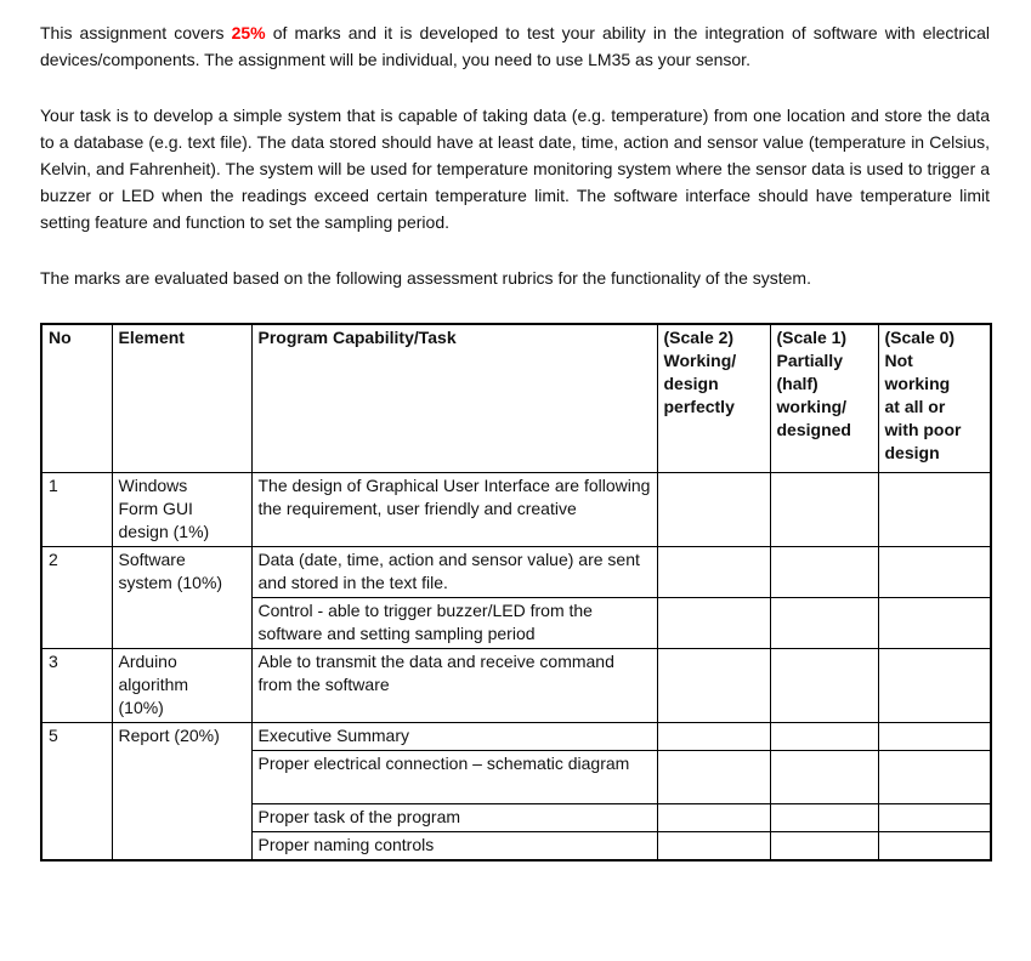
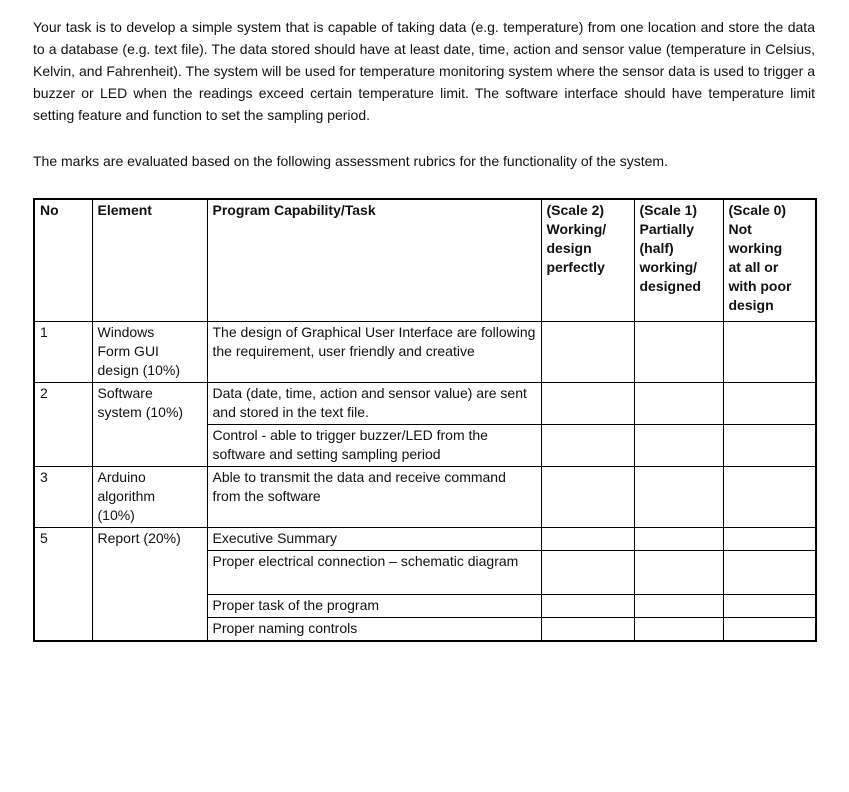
- This assignment covers 25% of marks and it is developed to test your ability in the integration of software with electrical devices/components. The assignment will be individual, you need to use LM35 as your sensor.
  Your task is to develop a simple system that is capable of taking data (e.g. temperature) from one location and store the data to a database (e.g. text file). The data stored should have at least date, time, action and sensor value (temperature in Celsius, Kelvin, and Fahrenheit). The system will be used for temperature monitoring system where the sensor data is used to trigger a buzzer or LED when the readings exceed certain temperature limit. The software interface should have temperature limit setting feature and function to set the sampling period.
  The marks are evaluated based on the following assessment rubrics for the functionality of the system.
  No	Element	Program Capability/Task	(Scale 2) Working/ design perfectly	(Scale 1) Partially (half) working/ designed	(Scale 0) Not working at all or with poor design
- 1	Windows Form GUI design (1%)	The design of Graphical User Interface are following the requirement, user friendly and creative
+ 1	Windows Form GUI design (10%)	The design of Graphical User Interface are following the requirement, user friendly and creative
  2	Software system (10%)	Data (date, time, action and sensor value) are sent and stored in the text file.
  Control - able to trigger buzzer/LED from the software and setting sampling period
  3	Arduino algorithm (10%)	Able to transmit the data and receive command from the software
  5	Report (20%)	Executive Summary
  Proper electrical connection – schematic diagram
  Proper task of the program
  Proper naming controls
